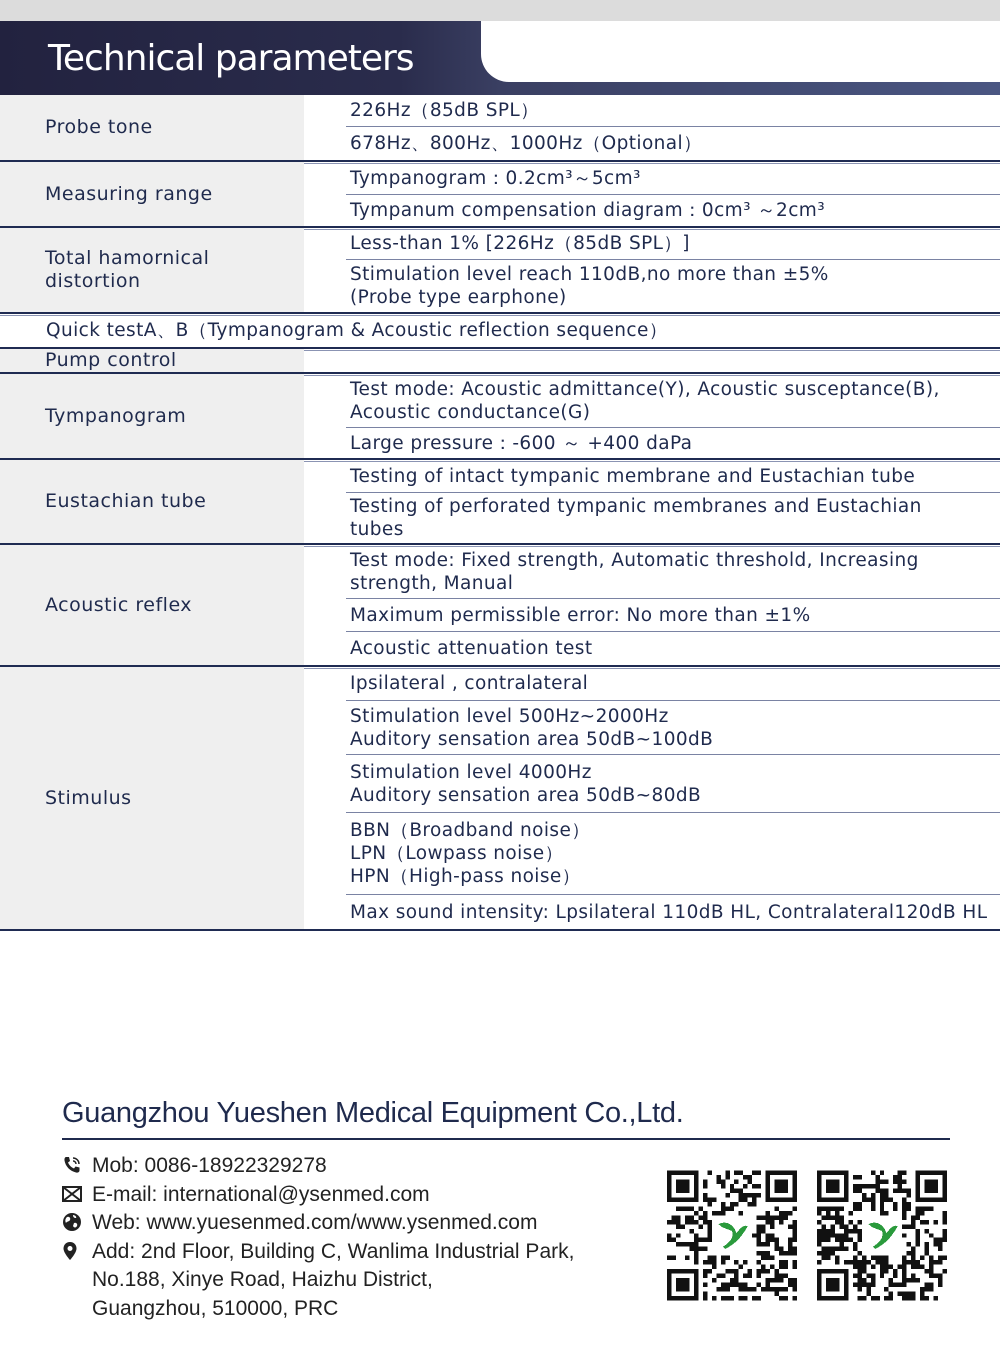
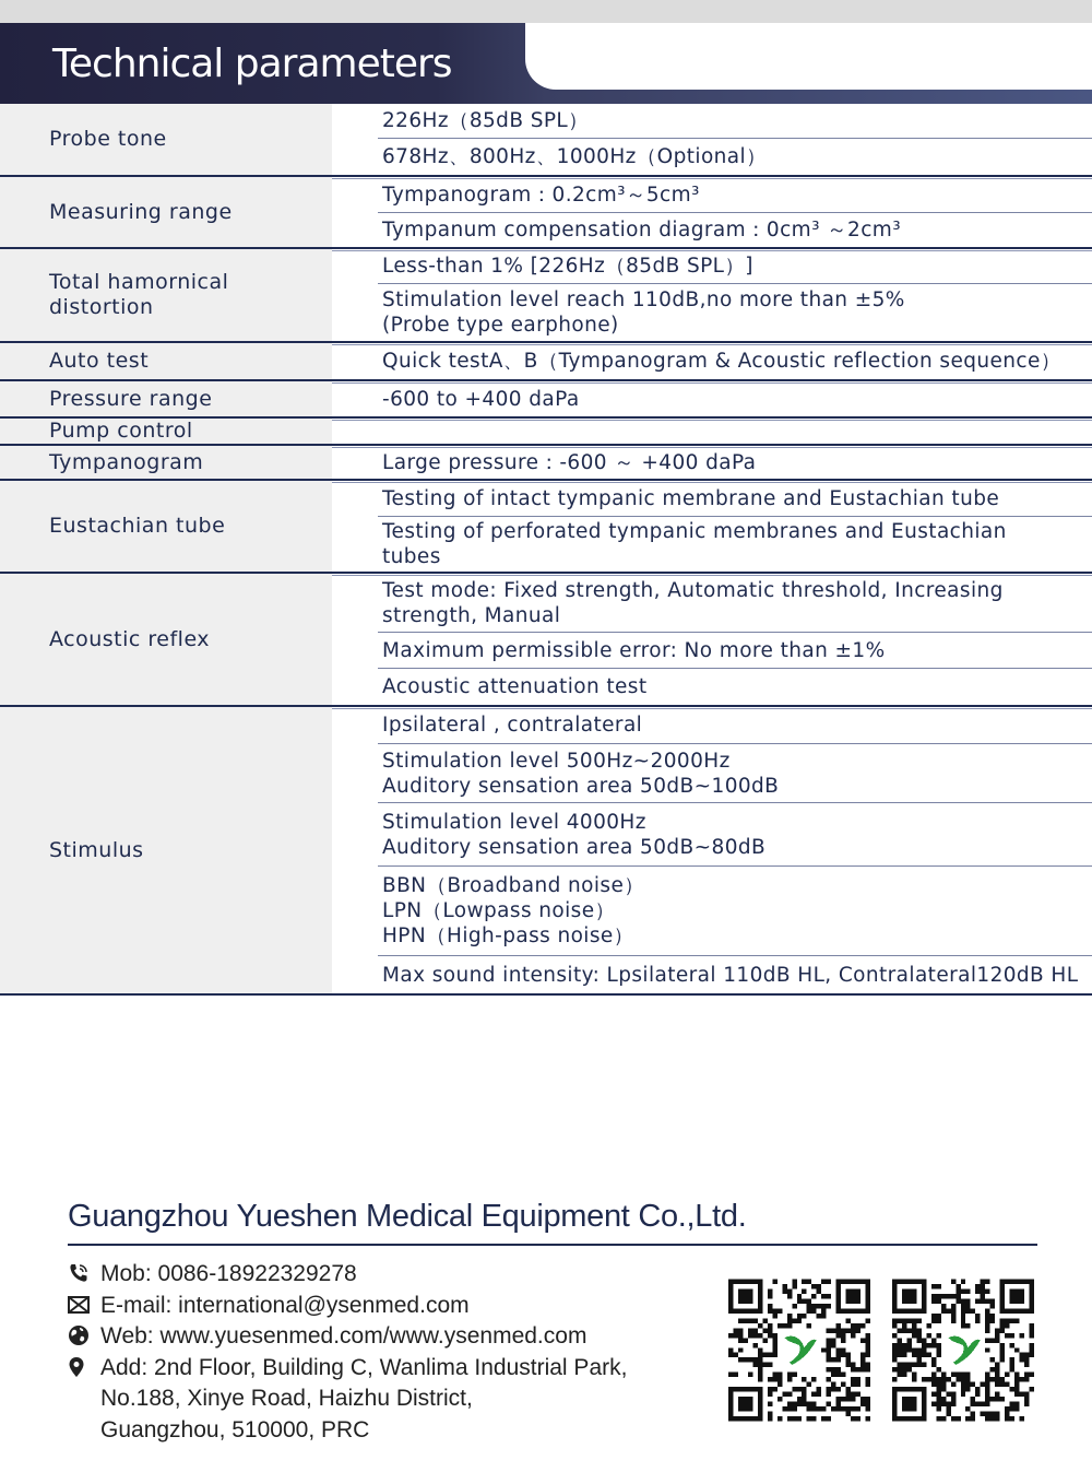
  Technical parameters
  Probe tone
  226Hz（85dB SPL）
  678Hz、800Hz、1000Hz（Optional）
  Measuring range
  Tympanogram：0.2cm³～5cm³
  Tympanum compensation diagram：0cm³ ～2cm³
  Total hamornical
  distortion
  Less-than 1% [226Hz（85dB SPL）]
  Stimulation level reach 110dB,no more than ±5%
  (Probe type earphone)
+ Auto test
  Quick testA、B（Tympanogram & Acoustic reflection sequence）
+ Pressure range
+ -600 to +400 daPa
  Pump control
  Tympanogram
- Test mode: Acoustic admittance(Y), Acoustic susceptance(B),
- Acoustic conductance(G)
  Large pressure：-600 ～ +400 daPa
  Eustachian tube
  Testing of intact tympanic membrane and Eustachian tube
  Testing of perforated tympanic membranes and Eustachian
  tubes
  Acoustic reflex
  Test mode: Fixed strength, Automatic threshold, Increasing
  strength, Manual
  Maximum permissible error: No more than ±1%
  Acoustic attenuation test
  Stimulus
  Ipsilateral , contralateral
  Stimulation level 500Hz~2000Hz
  Auditory sensation area 50dB~100dB
  Stimulation level 4000Hz
  Auditory sensation area 50dB~80dB
  BBN（Broadband noise）
  LPN（Lowpass noise）
  HPN（High-pass noise）
  Max sound intensity: Lpsilateral 110dB HL, Contralateral120dB HL
  Guangzhou Yueshen Medical Equipment Co.,Ltd.
  Mob: 0086-18922329278
  E-mail: international@ysenmed.com
  Web: www.yuesenmed.com/www.ysenmed.com
  Add: 2nd Floor, Building C, Wanlima Industrial Park,
  No.188, Xinye Road, Haizhu District,
  Guangzhou, 510000, PRC
